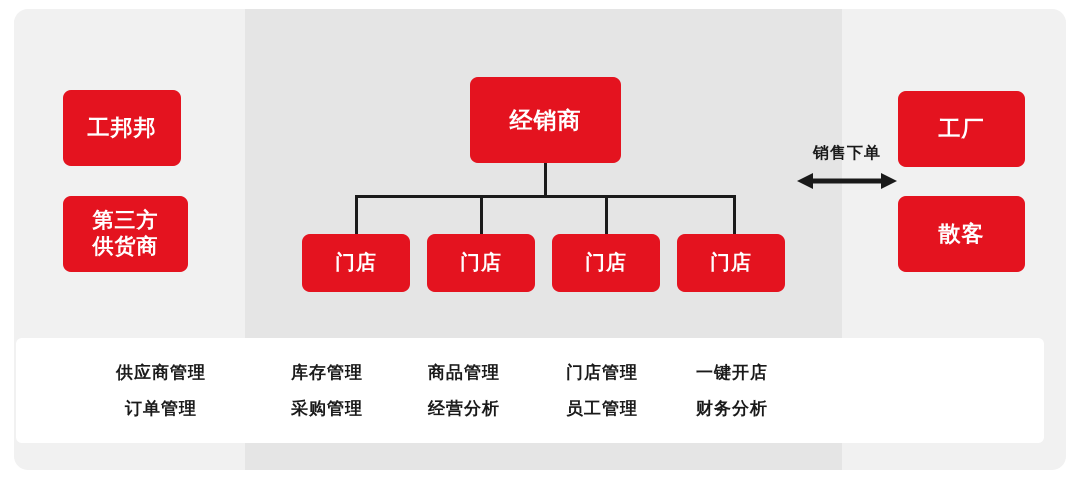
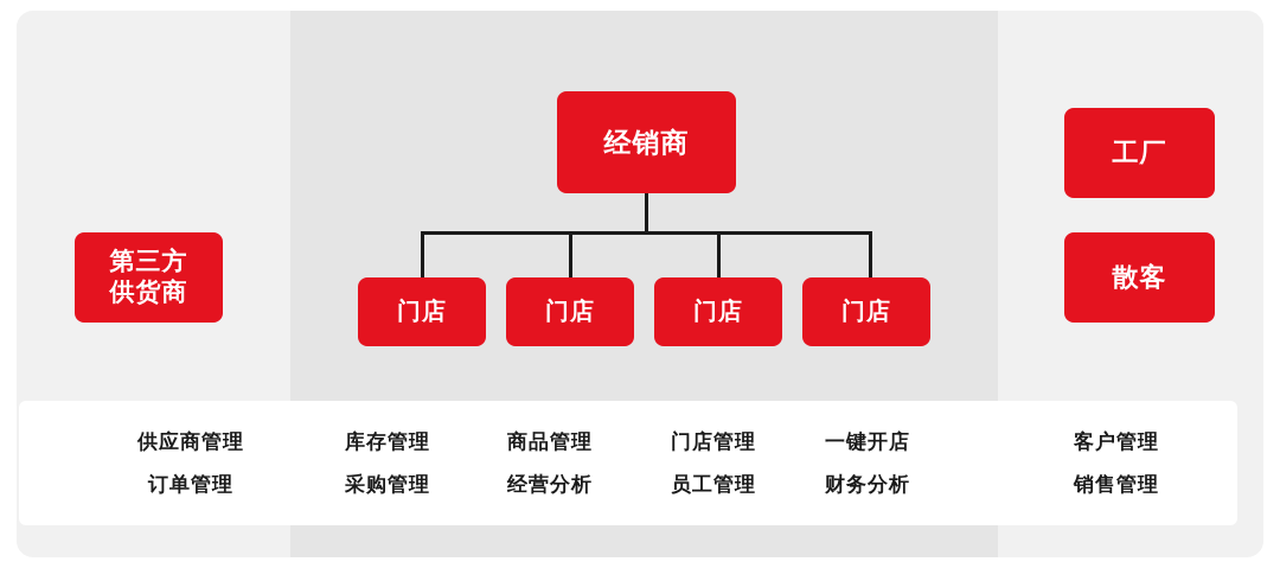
- 工邦邦
  第三方
  供货商
  经销商
  门店
  门店
  门店
  门店
- 销售下单
  工厂
  散客
  供应商管理
  订单管理
  库存管理
  采购管理
  商品管理
  经营分析
  门店管理
  员工管理
  一键开店
  财务分析
+ 客户管理
+ 销售管理
